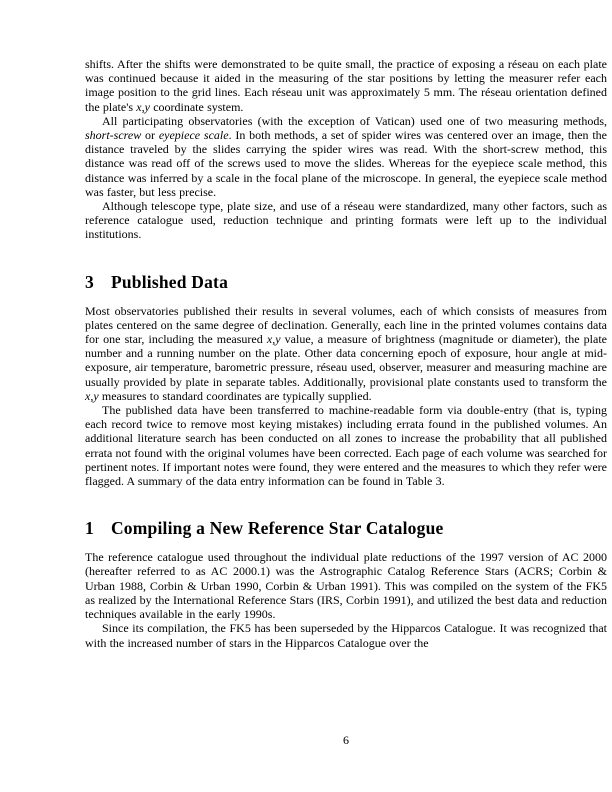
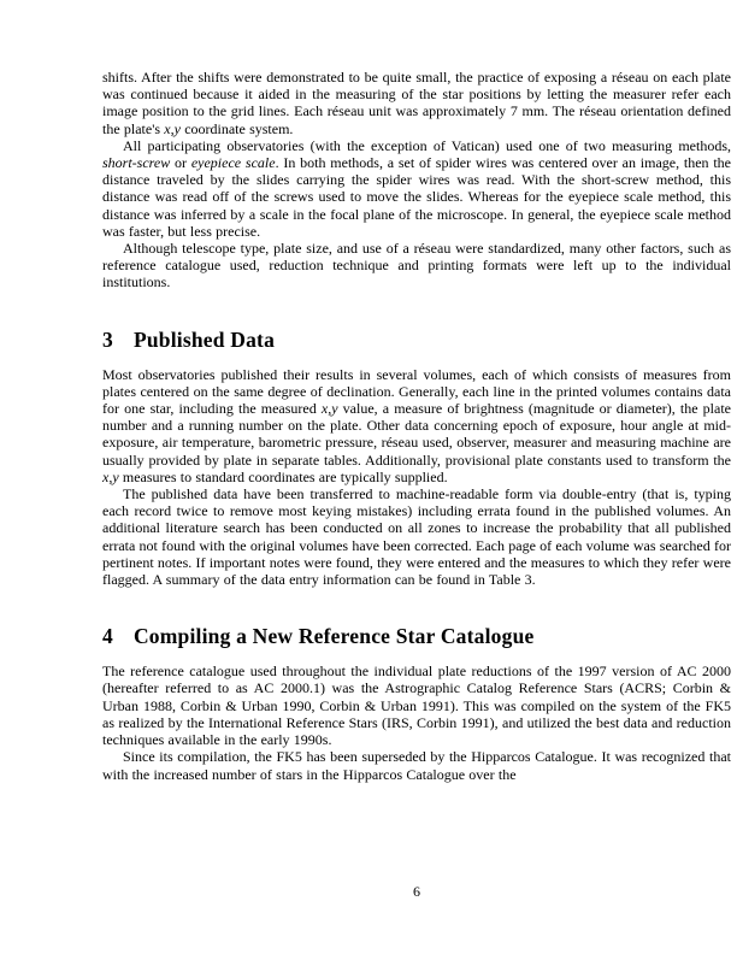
- shifts. After the shifts were demonstrated to be quite small, the practice of exposing a réseau on each plate was continued because it aided in the measuring of the star positions by letting the measurer refer each image position to the grid lines. Each réseau unit was approximately 5 mm. The réseau orientation defined the plate's x,y coordinate system.
+ shifts. After the shifts were demonstrated to be quite small, the practice of exposing a réseau on each plate was continued because it aided in the measuring of the star positions by letting the measurer refer each image position to the grid lines. Each réseau unit was approximately 7 mm. The réseau orientation defined the plate's x,y coordinate system.
  All participating observatories (with the exception of Vatican) used one of two measuring methods, short-screw or eyepiece scale. In both methods, a set of spider wires was centered over an image, then the distance traveled by the slides carrying the spider wires was read. With the short-screw method, this distance was read off of the screws used to move the slides. Whereas for the eyepiece scale method, this distance was inferred by a scale in the focal plane of the microscope. In general, the eyepiece scale method was faster, but less precise.
  Although telescope type, plate size, and use of a réseau were standardized, many other factors, such as reference catalogue used, reduction technique and printing formats were left up to the individual institutions.
  3 Published Data
  Most observatories published their results in several volumes, each of which consists of measures from plates centered on the same degree of declination. Generally, each line in the printed volumes contains data for one star, including the measured x,y value, a measure of brightness (magnitude or diameter), the plate number and a running number on the plate. Other data concerning epoch of exposure, hour angle at mid-exposure, air temperature, barometric pressure, réseau used, observer, measurer and measuring machine are usually provided by plate in separate tables. Additionally, provisional plate constants used to transform the x,y measures to standard coordinates are typically supplied.
  The published data have been transferred to machine-readable form via double-entry (that is, typing each record twice to remove most keying mistakes) including errata found in the published volumes. An additional literature search has been conducted on all zones to increase the probability that all published errata not found with the original volumes have been corrected. Each page of each volume was searched for pertinent notes. If important notes were found, they were entered and the measures to which they refer were flagged. A summary of the data entry information can be found in Table 3.
- 1 Compiling a New Reference Star Catalogue
+ 4 Compiling a New Reference Star Catalogue
  The reference catalogue used throughout the individual plate reductions of the 1997 version of AC 2000 (hereafter referred to as AC 2000.1) was the Astrographic Catalog Reference Stars (ACRS; Corbin & Urban 1988, Corbin & Urban 1990, Corbin & Urban 1991). This was compiled on the system of the FK5 as realized by the International Reference Stars (IRS, Corbin 1991), and utilized the best data and reduction techniques available in the early 1990s.
  Since its compilation, the FK5 has been superseded by the Hipparcos Catalogue. It was recognized that with the increased number of stars in the Hipparcos Catalogue over the
  6
